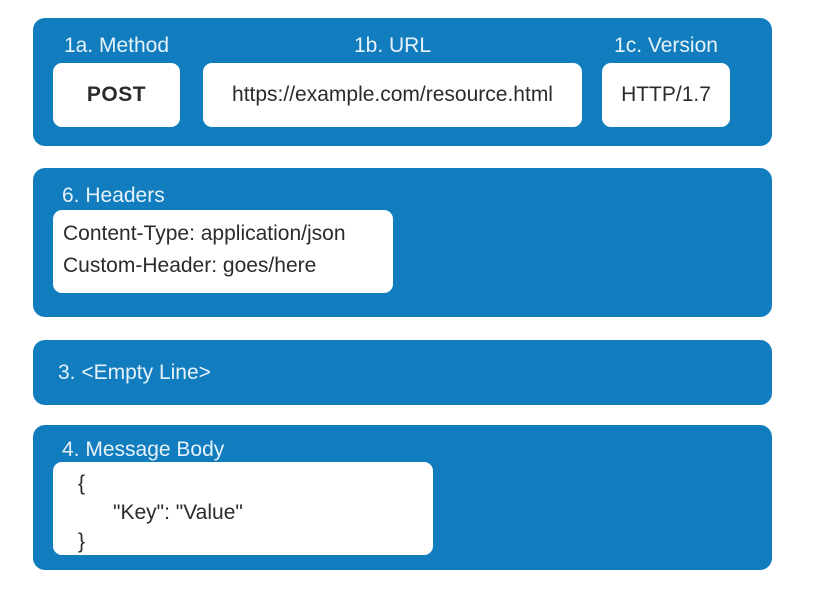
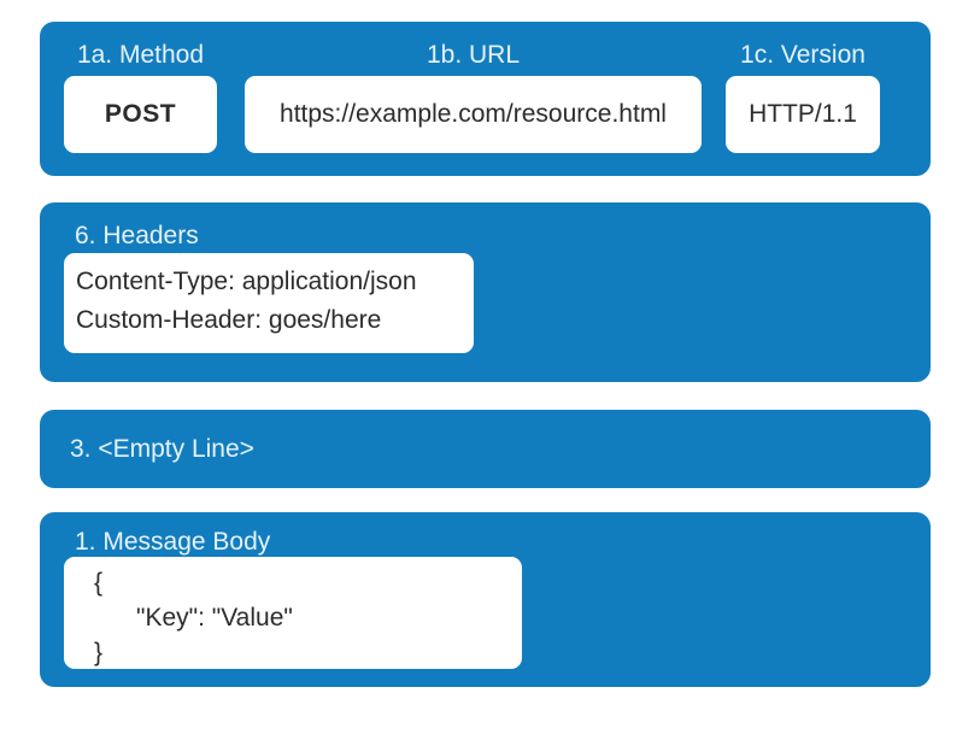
  1a. Method
  POST
  1b. URL
  https://example.com/resource.html
  1c. Version
- HTTP/1.7
+ HTTP/1.1
  6. Headers
  Content-Type: application/json
  Custom-Header: goes/here
  3. <Empty Line>
- 4. Message Body
+ 1. Message Body
  {
  "Key": "Value"
  }
